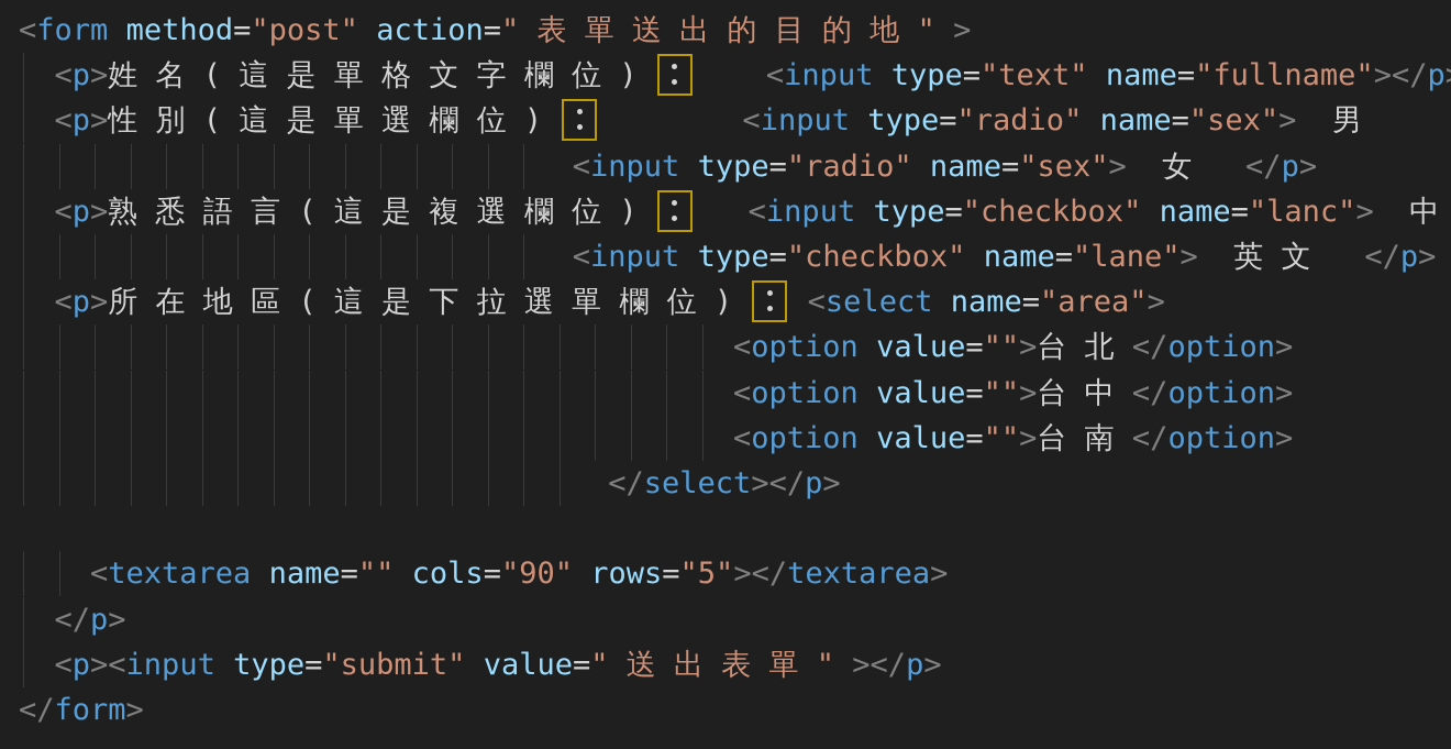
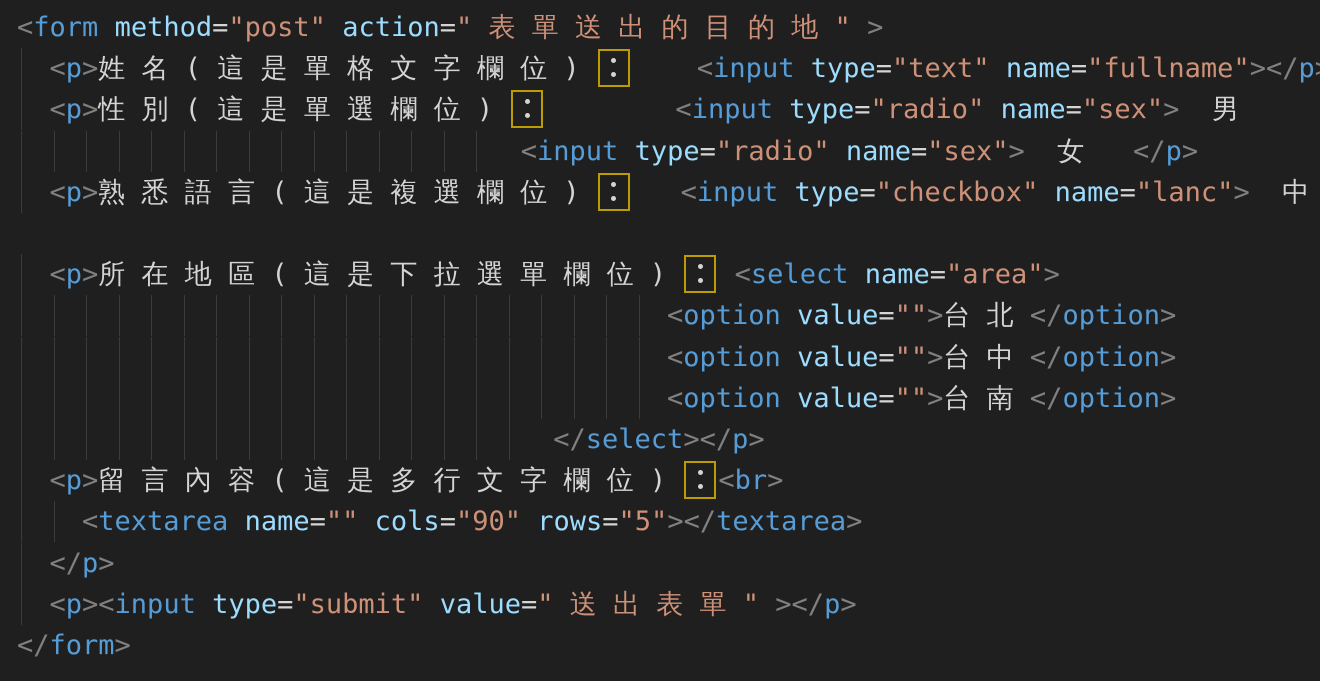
  <form method="post" action="表單送出的目的地">
  <p>姓名(這是單格文字欄位) <input type="text" name="fullname"></p
  <p>性別(這是單選欄位) <input type="radio" name="sex"> 男
  <input type="radio" name="sex"> 女 </p>
  <p>熟悉語言(這是複選欄位) <input type="checkbox" name="lanc"> 中
- <input type="checkbox" name="lane"> 英文 </p>
  <p>所在地區(這是下拉選單欄位) <select name="area">
  <option value="">台北</option>
  <option value="">台中</option>
  <option value="">台南</option>
  </select></p>
+ <p>留言內容(這是多行文字欄位) <br>
  <textarea name="" cols="90" rows="5"></textarea>
  </p>
  <p><input type="submit" value="送出表單"></p>
  </form>
